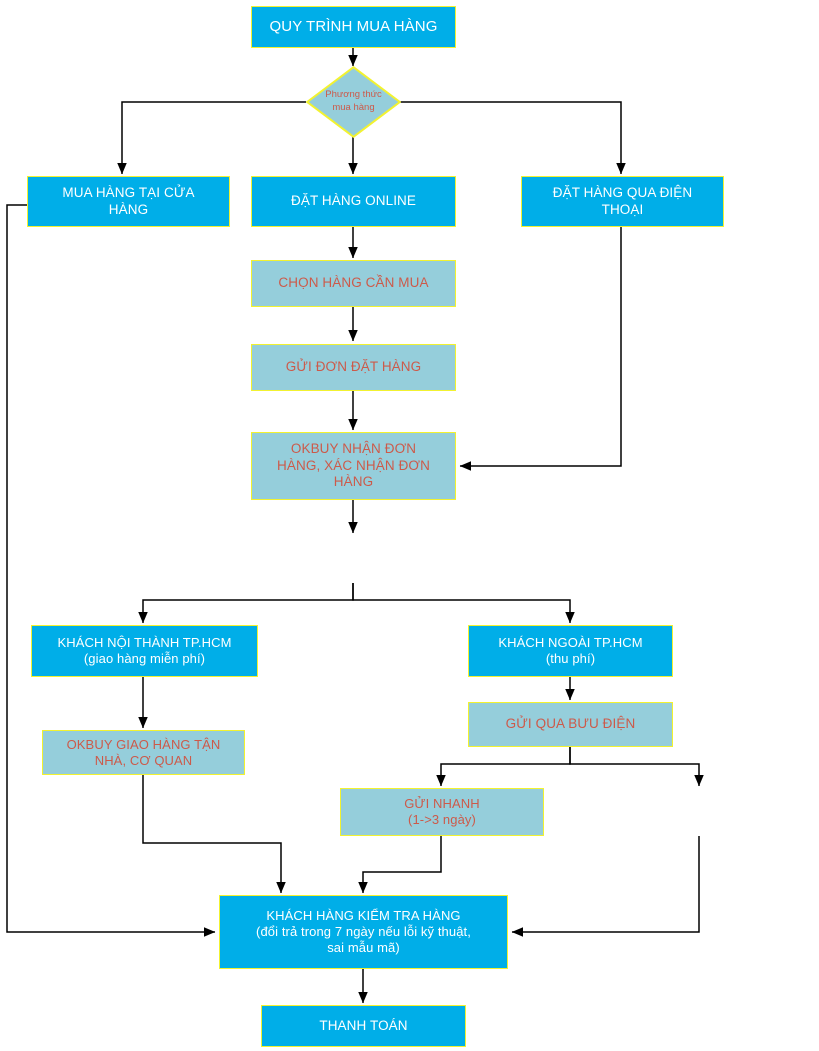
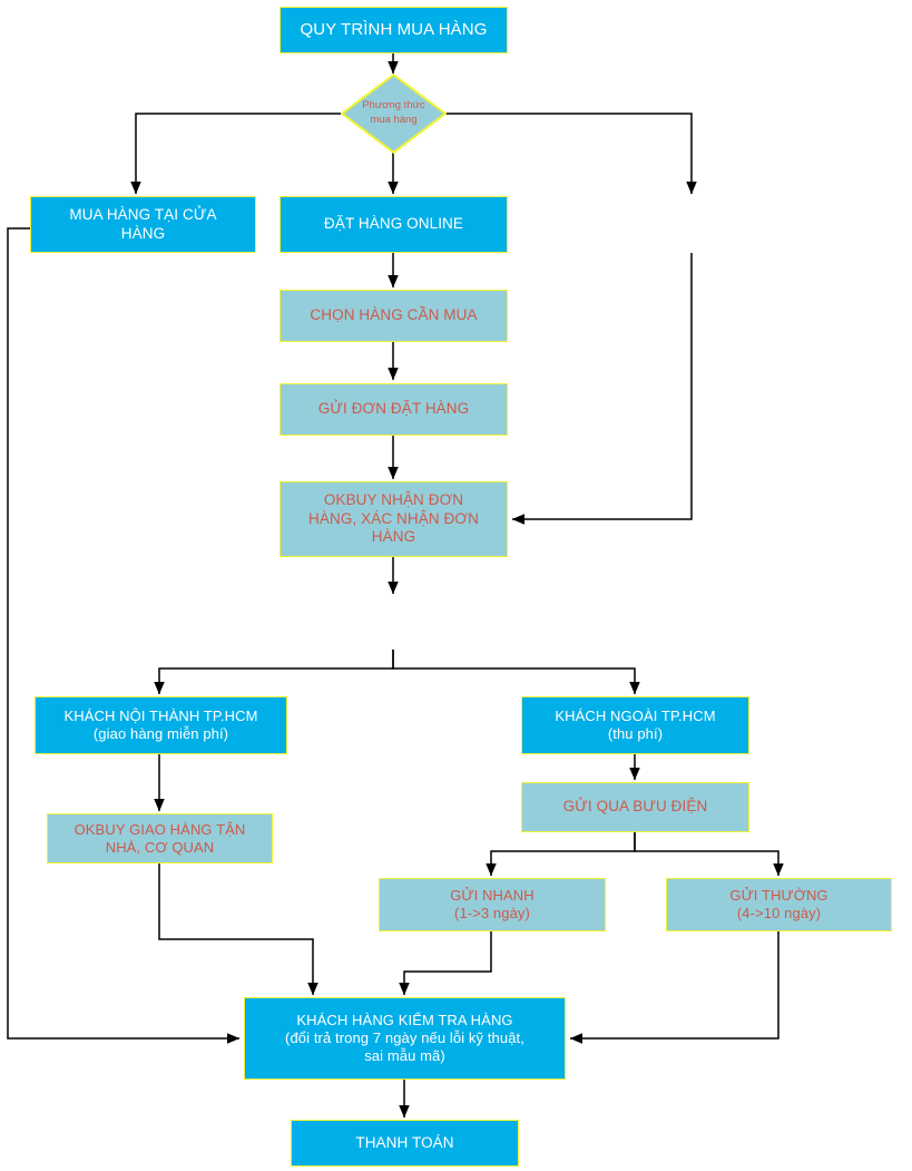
  QUY TRÌNH MUA HÀNG
  Phương thức
  mua hàng
  MUA HÀNG TẠI CỬA
  HÀNG
  ĐẶT HÀNG ONLINE
- ĐẶT HÀNG QUA ĐIỆN
- THOẠI
  CHỌN HÀNG CẦN MUA
  GỬI ĐƠN ĐẶT HÀNG
  OKBUY NHẬN ĐƠN
  HÀNG, XÁC NHẬN ĐƠN
  HÀNG
  KHÁCH NỘI THÀNH TP.HCM
  (giao hàng miễn phí)
  KHÁCH NGOÀI TP.HCM
  (thu phí)
  OKBUY GIAO HÀNG TẬN
  NHÀ, CƠ QUAN
  GỬI QUA BƯU ĐIỆN
  GỬI NHANH
  (1->3 ngày)
+ GỬI THƯỜNG
+ (4->10 ngày)
  KHÁCH HÀNG KIỂM TRA HÀNG
  (đổi trả trong 7 ngày nếu lỗi kỹ thuật,
  sai mẫu mã)
  THANH TOÁN
